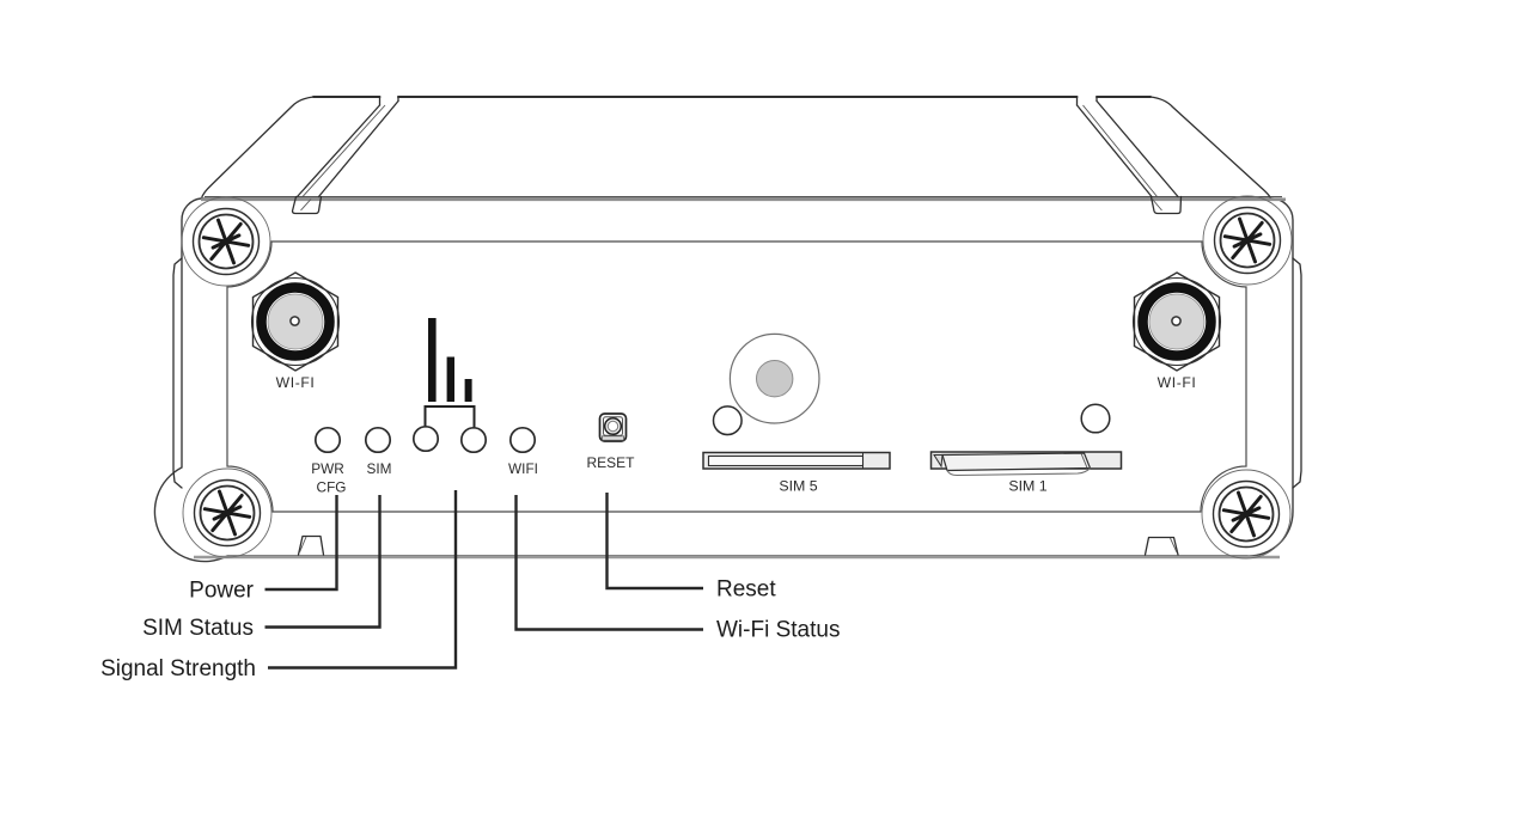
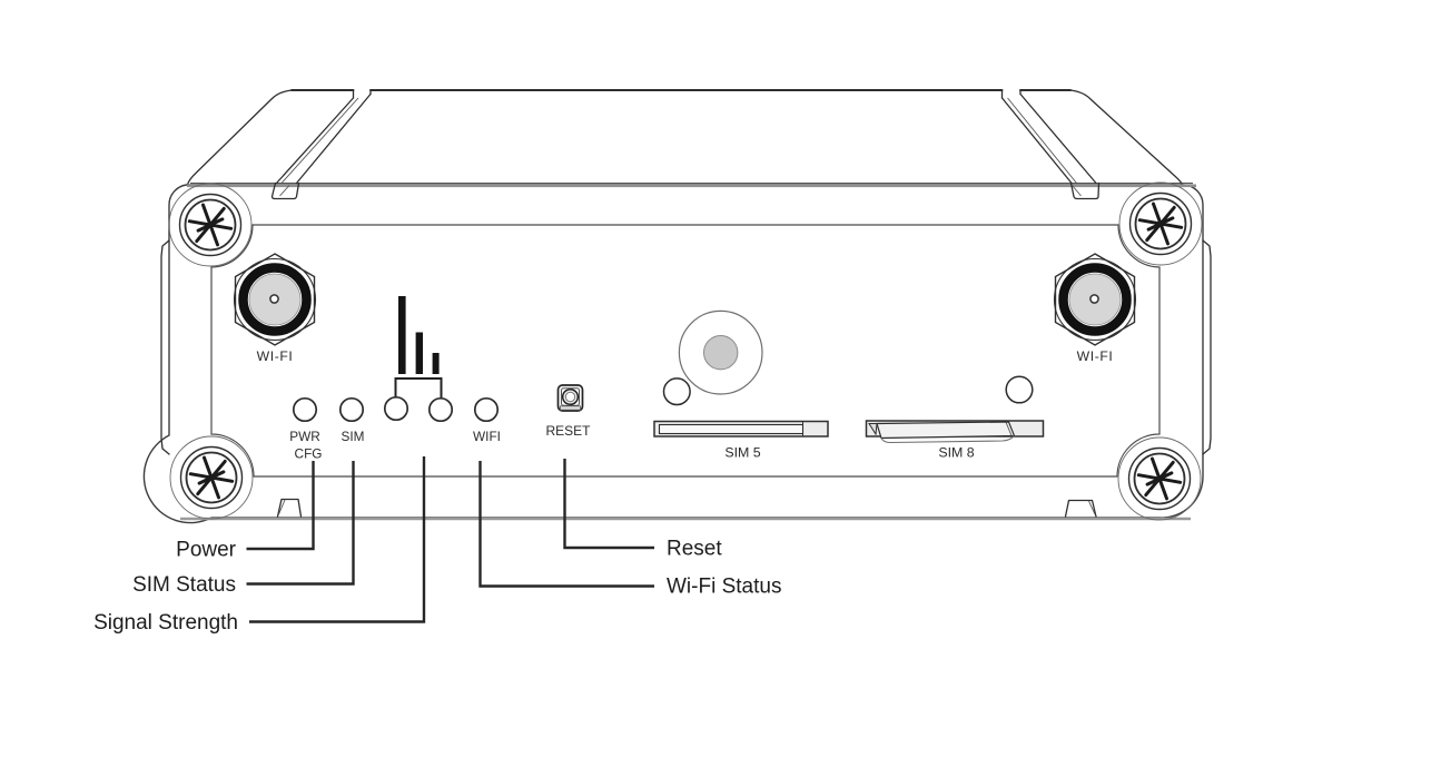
  WI-FI
  WI-FI
  PWR
  CFG
  SIM
  WIFI
  RESET
  SIM 5
- SIM 1
+ SIM 8
  Power
  SIM Status
  Signal Strength
  Reset
  Wi-Fi Status
